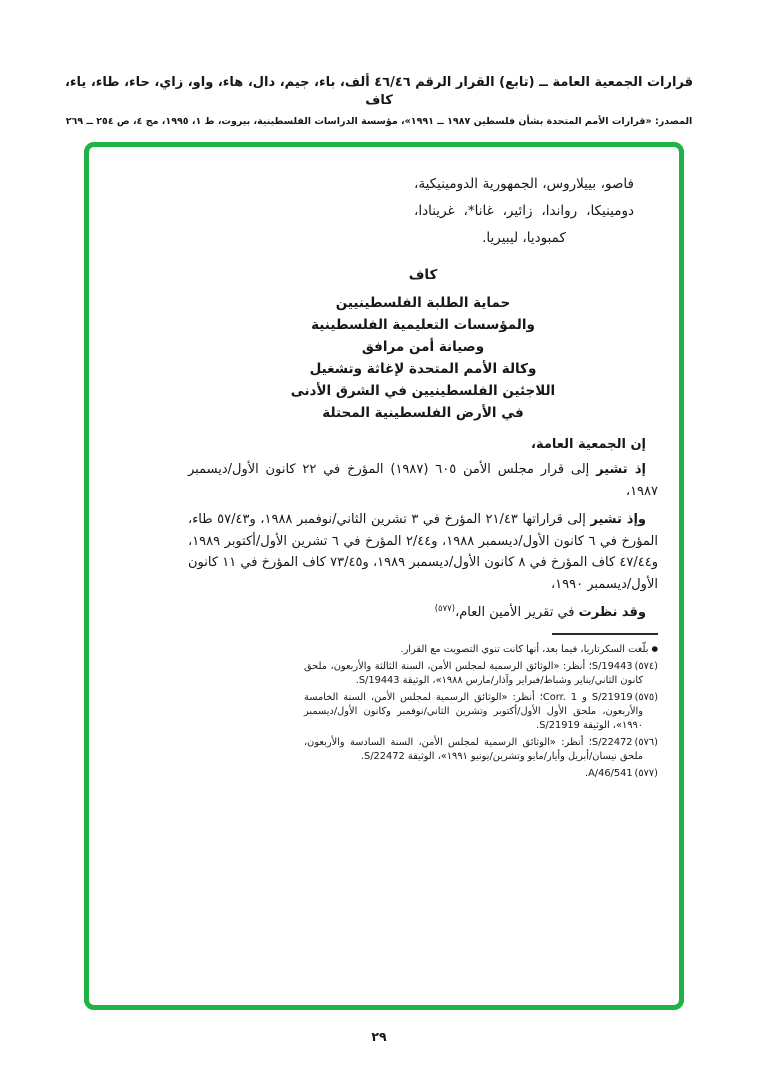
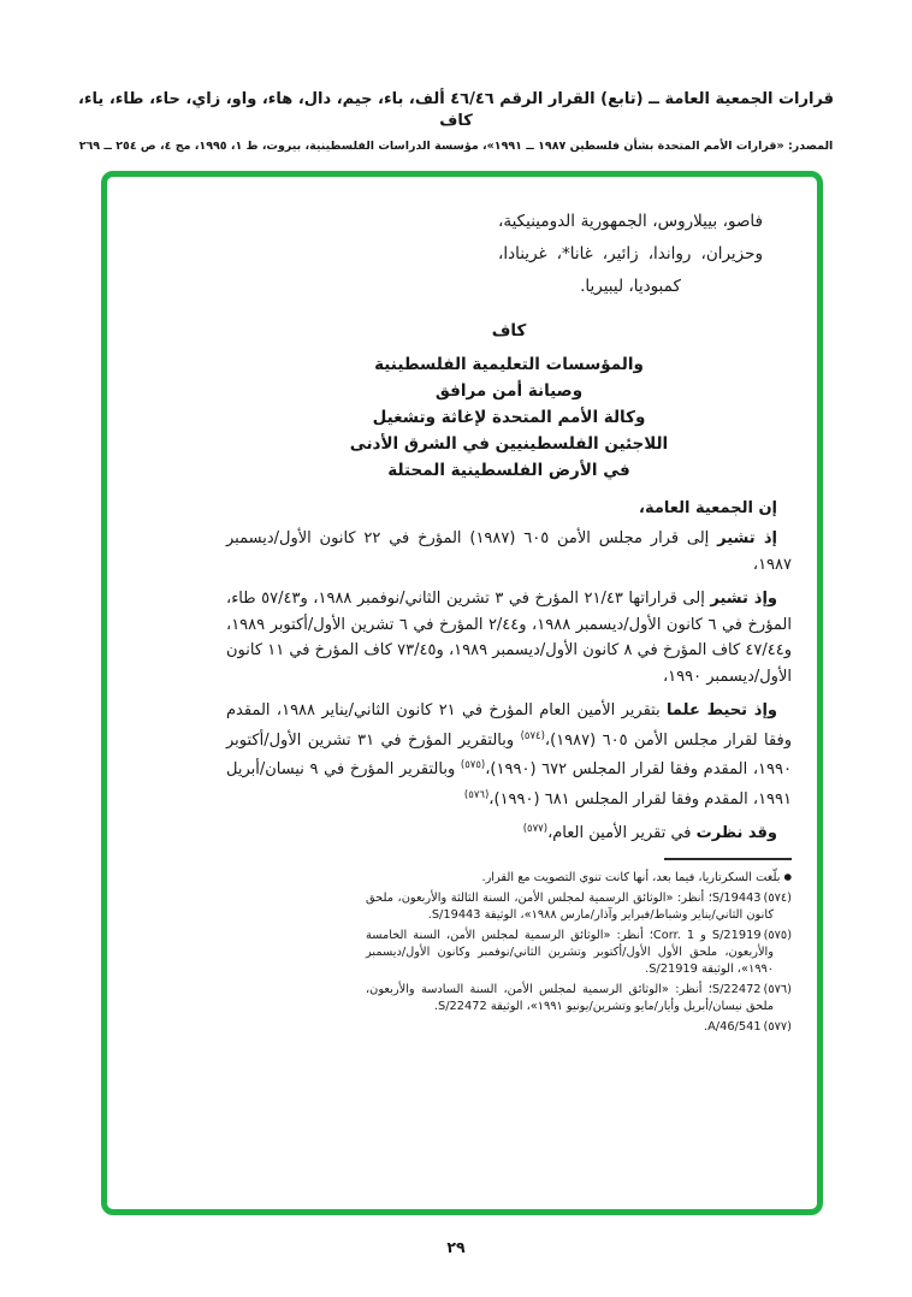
  قرارات الجمعية العامة ــ (تابع) القرار الرقم ٤٦/٤٦ ألف، باء، جيم، دال، هاء، واو، زاي، حاء، طاء، ياء، كاف
  المصدر: «قرارات الأمم المتحدة بشأن فلسطين ١٩٨٧ ــ ١٩٩١»، مؤسسة الدراسات الفلسطينية، بيروت، ط ١، ١٩٩٥، مج ٤، ص ٢٥٤ ــ ٢٦٩
- فاصو، بييلاروس، الجمهورية الدومينيكية، دومينيكا، رواندا، زائير، غانا*، غرينادا، كمبوديا، ليبيريا.
+ فاصو، بييلاروس، الجمهورية الدومينيكية، وحزيران، رواندا، زائير، غانا*، غرينادا، كمبوديا، ليبيريا.
  كاف
- حماية الطلبة الفلسطينيين
  والمؤسسات التعليمية الفلسطينية
  وصيانة أمن مرافق
  وكالة الأمم المتحدة لإغاثة وتشغيل
  اللاجئين الفلسطينيين في الشرق الأدنى
  في الأرض الفلسطينية المحتلة
  إن الجمعية العامة،
  إذ تشير إلى قرار مجلس الأمن ٦٠٥ (١٩٨٧) المؤرخ في ٢٢ كانون الأول/ديسمبر ١٩٨٧،
  وإذ تشير إلى قراراتها ٢١/٤٣ المؤرخ في ٣ تشرين الثاني/نوفمبر ١٩٨٨، و٥٧/٤٣ طاء، المؤرخ في ٦ كانون الأول/ديسمبر ١٩٨٨، و٢/٤٤ المؤرخ في ٦ تشرين الأول/أكتوبر ١٩٨٩، و٤٧/٤٤ كاف المؤرخ في ٨ كانون الأول/ديسمبر ١٩٨٩، و٧٣/٤٥ كاف المؤرخ في ١١ كانون الأول/ديسمبر ١٩٩٠،
+ وإذ تحيط علما بتقرير الأمين العام المؤرخ في ٢١ كانون الثاني/يناير ١٩٨٨، المقدم وفقا لقرار مجلس الأمن ٦٠٥ (١٩٨٧)،(٥٧٤) وبالتقرير المؤرخ في ٣١ تشرين الأول/أكتوبر ١٩٩٠، المقدم وفقا لقرار المجلس ٦٧٢ (١٩٩٠)،(٥٧٥) وبالتقرير المؤرخ في ٩ نيسان/أبريل ١٩٩١، المقدم وفقا لقرار المجلس ٦٨١ (١٩٩٠)،(٥٧٦)
  وقد نظرت في تقرير الأمين العام،(٥٧٧)
  ●بلّغت السكرتاريا، فيما بعد، أنها كانت تنوي التصويت مع القرار.
  (٥٧٤)S/19443؛ أنظر: «الوثائق الرسمية لمجلس الأمن، السنة الثالثة والأربعون، ملحق كانون الثاني/يناير وشباط/فبراير وآذار/مارس ١٩٨٨»، الوثيقة S/19443.
  (٥٧٥)S/21919 و Corr. 1؛ أنظر: «الوثائق الرسمية لمجلس الأمن، السنة الخامسة والأربعون، ملحق الأول الأول/أكتوبر وتشرين الثاني/نوفمبر وكانون الأول/ديسمبر ١٩٩٠»، الوثيقة S/21919.
  (٥٧٦)S/22472؛ أنظر: «الوثائق الرسمية لمجلس الأمن، السنة السادسة والأربعون، ملحق نيسان/أبريل وأيار/مايو وتشرين/يونيو ١٩٩١»، الوثيقة S/22472.
  (٥٧٧)A/46/541.
  ٢٩
